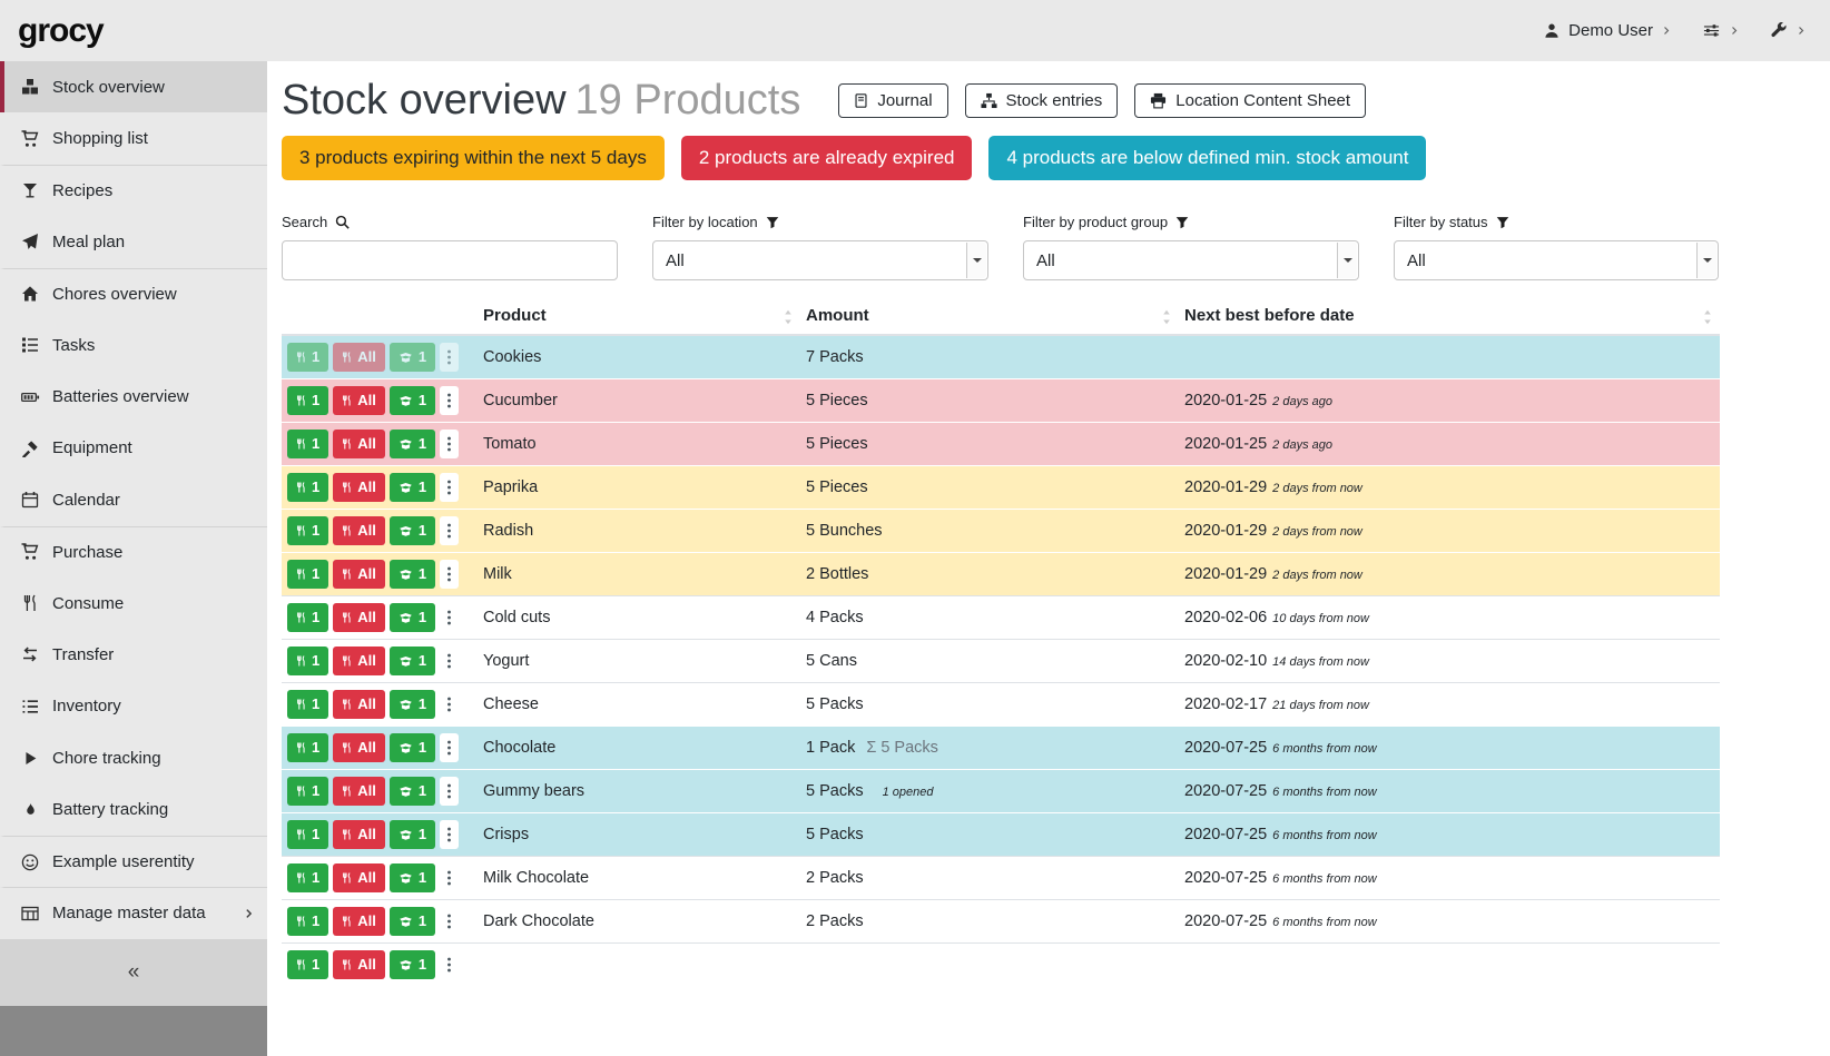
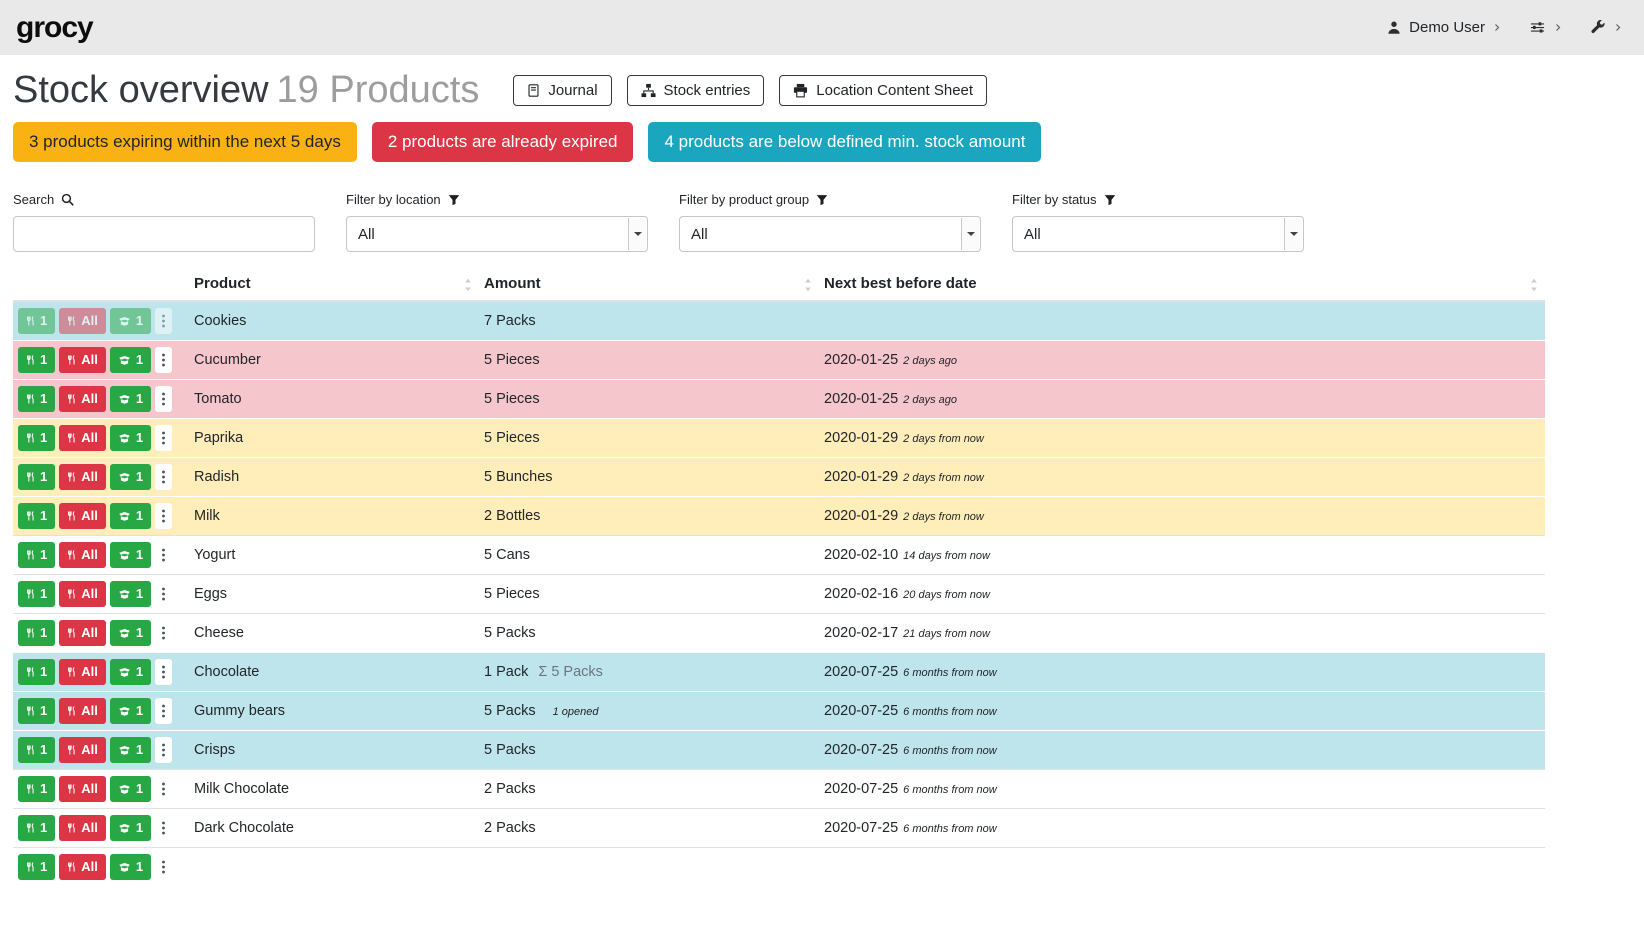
  grocy
  Demo User
- Stock overview
- Shopping list
- Recipes
- Meal plan
- Chores overview
- Tasks
- Batteries overview
- Equipment
- Calendar
- Purchase
- Consume
- Transfer
- Inventory
- Chore tracking
- Battery tracking
- Example userentity
- Manage master data
- «
  Stock overview 19 Products
  Journal
  Stock entries
  Location Content Sheet
  3 products expiring within the next 5 days
  2 products are already expired
  4 products are below defined min. stock amount
  Search
  Filter by location
  All
  Filter by product group
  All
  Filter by status
  All
  	Product	Amount	Next best before date
  1 All 1	Cookies	7 Packs
  1 All 1	Cucumber	5 Pieces	2020-01-25 2 days ago
  1 All 1	Tomato	5 Pieces	2020-01-25 2 days ago
  1 All 1	Paprika	5 Pieces	2020-01-29 2 days from now
  1 All 1	Radish	5 Bunches	2020-01-29 2 days from now
  1 All 1	Milk	2 Bottles	2020-01-29 2 days from now
- 1 All 1	Cold cuts	4 Packs	2020-02-06 10 days from now
  1 All 1	Yogurt	5 Cans	2020-02-10 14 days from now
+ 1 All 1	Eggs	5 Pieces	2020-02-16 20 days from now
  1 All 1	Cheese	5 Packs	2020-02-17 21 days from now
  1 All 1	Chocolate	1 Pack Σ 5 Packs	2020-07-25 6 months from now
  1 All 1	Gummy bears	5 Packs 1 opened	2020-07-25 6 months from now
  1 All 1	Crisps	5 Packs	2020-07-25 6 months from now
  1 All 1	Milk Chocolate	2 Packs	2020-07-25 6 months from now
  1 All 1	Dark Chocolate	2 Packs	2020-07-25 6 months from now
  1 All 1
